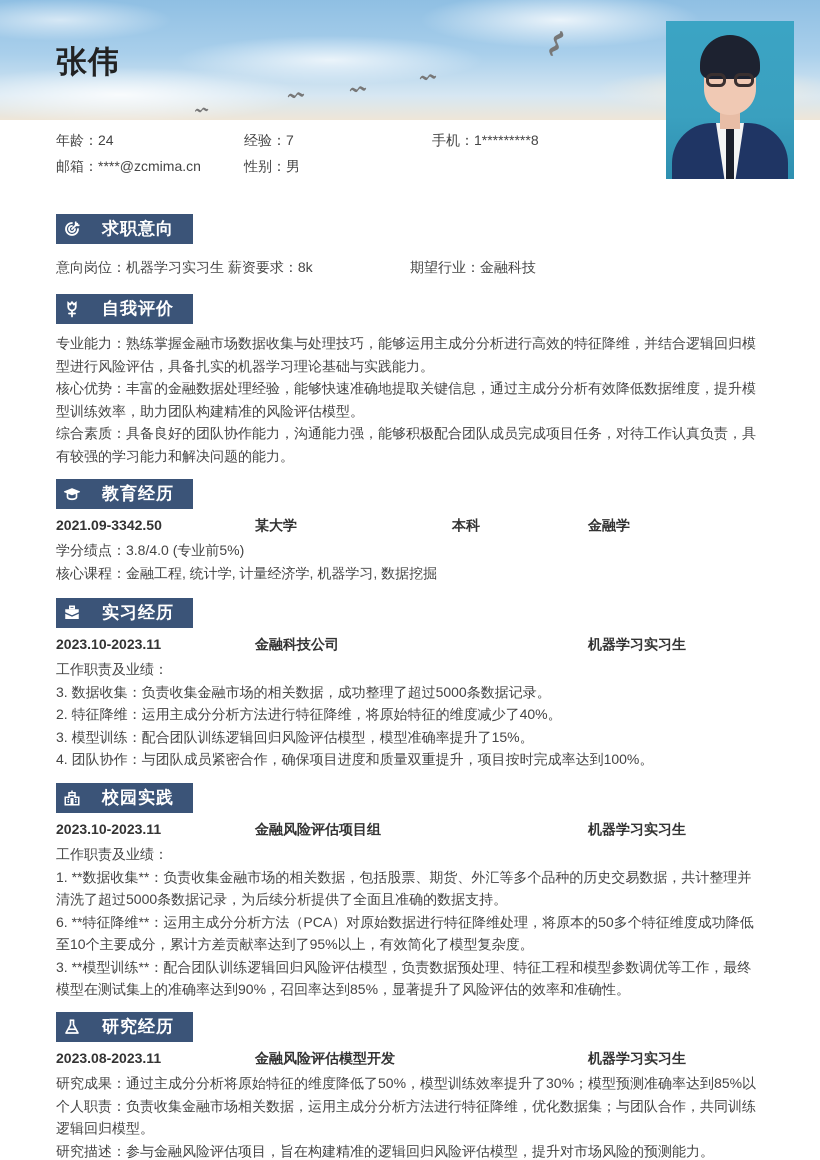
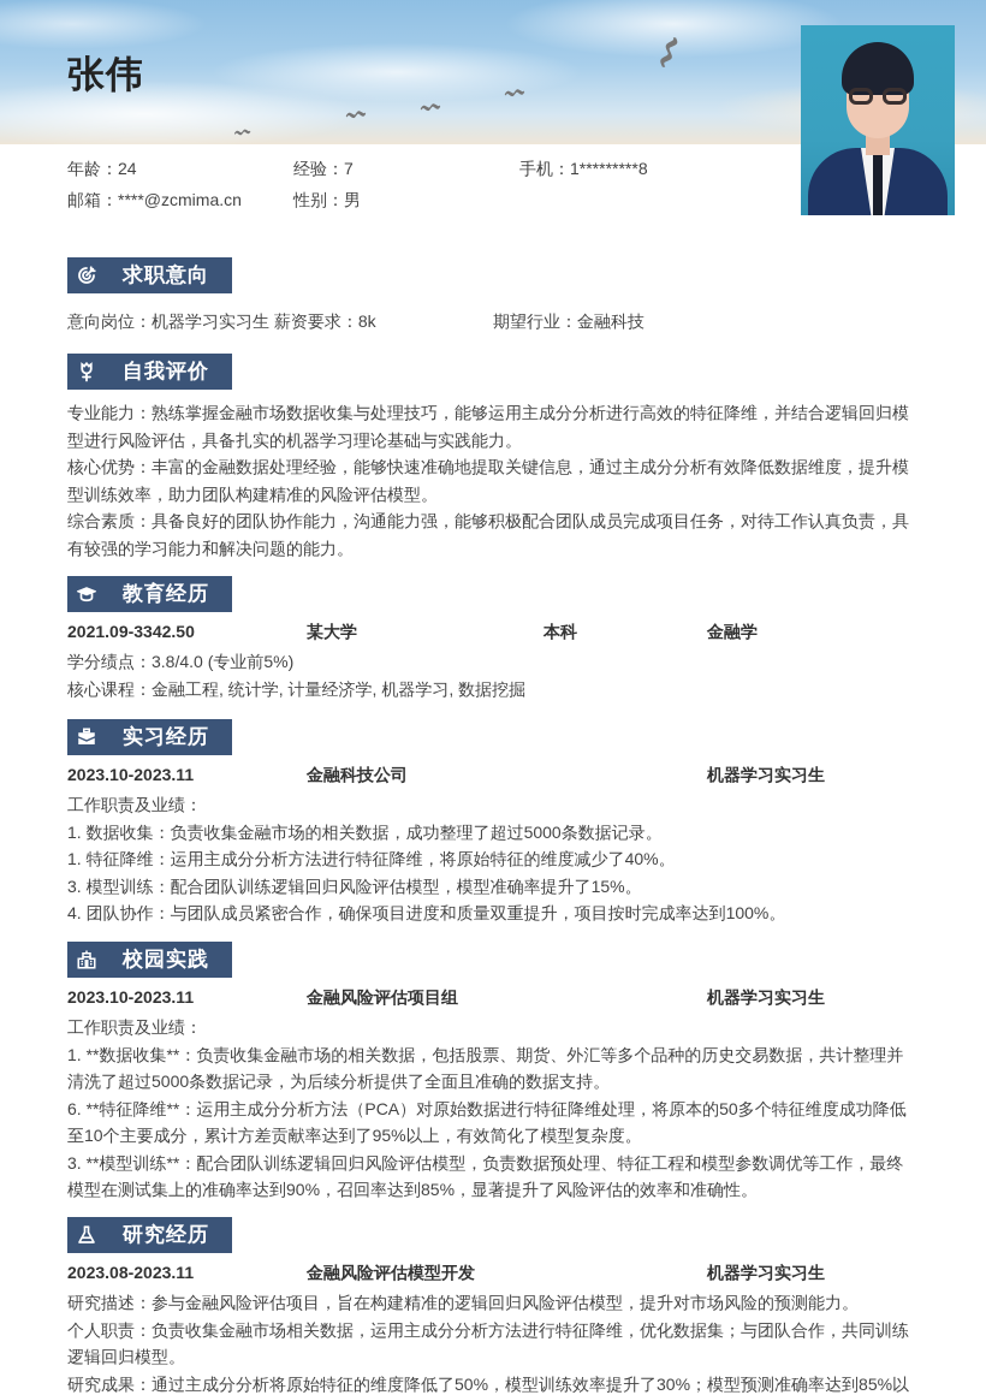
  张伟
  年龄：24
  经验：7
  手机：1*********8
  邮箱：****@zcmima.cn
  性别：男
  求职意向
  意向岗位：机器学习实习生 薪资要求：8k
  期望行业：金融科技
  自我评价
  专业能力：熟练掌握金融市场数据收集与处理技巧，能够运用主成分分析进行高效的特征降维，并结合逻辑回归模
  型进行风险评估，具备扎实的机器学习理论基础与实践能力。
  核心优势：丰富的金融数据处理经验，能够快速准确地提取关键信息，通过主成分分析有效降低数据维度，提升模
  型训练效率，助力团队构建精准的风险评估模型。
  综合素质：具备良好的团队协作能力，沟通能力强，能够积极配合团队成员完成项目任务，对待工作认真负责，具
  有较强的学习能力和解决问题的能力。
  教育经历
  2021.09-3342.50
  某大学
  本科
  金融学
  学分绩点：3.8/4.0 (专业前5%)
  核心课程：金融工程, 统计学, 计量经济学, 机器学习, 数据挖掘
  实习经历
  2023.10-2023.11
  金融科技公司
  机器学习实习生
  工作职责及业绩：
- 3. 数据收集：负责收集金融市场的相关数据，成功整理了超过5000条数据记录。
+ 1. 数据收集：负责收集金融市场的相关数据，成功整理了超过5000条数据记录。
- 2. 特征降维：运用主成分分析方法进行特征降维，将原始特征的维度减少了40%。
+ 1. 特征降维：运用主成分分析方法进行特征降维，将原始特征的维度减少了40%。
  3. 模型训练：配合团队训练逻辑回归风险评估模型，模型准确率提升了15%。
  4. 团队协作：与团队成员紧密合作，确保项目进度和质量双重提升，项目按时完成率达到100%。
  校园实践
  2023.10-2023.11
  金融风险评估项目组
  机器学习实习生
  工作职责及业绩：
  1. **数据收集**：负责收集金融市场的相关数据，包括股票、期货、外汇等多个品种的历史交易数据，共计整理并
  清洗了超过5000条数据记录，为后续分析提供了全面且准确的数据支持。
  6. **特征降维**：运用主成分分析方法（PCA）对原始数据进行特征降维处理，将原本的50多个特征维度成功降低
  至10个主要成分，累计方差贡献率达到了95%以上，有效简化了模型复杂度。
  3. **模型训练**：配合团队训练逻辑回归风险评估模型，负责数据预处理、特征工程和模型参数调优等工作，最终
  模型在测试集上的准确率达到90%，召回率达到85%，显著提升了风险评估的效率和准确性。
  研究经历
  2023.08-2023.11
  金融风险评估模型开发
  机器学习实习生
- 研究成果：通过主成分分析将原始特征的维度降低了50%，模型训练效率提升了30%；模型预测准确率达到85%以
+ 研究描述：参与金融风险评估项目，旨在构建精准的逻辑回归风险评估模型，提升对市场风险的预测能力。
  个人职责：负责收集金融市场相关数据，运用主成分分析方法进行特征降维，优化数据集；与团队合作，共同训练
  逻辑回归模型。
- 研究描述：参与金融风险评估项目，旨在构建精准的逻辑回归风险评估模型，提升对市场风险的预测能力。
+ 研究成果：通过主成分分析将原始特征的维度降低了50%，模型训练效率提升了30%；模型预测准确率达到85%以
